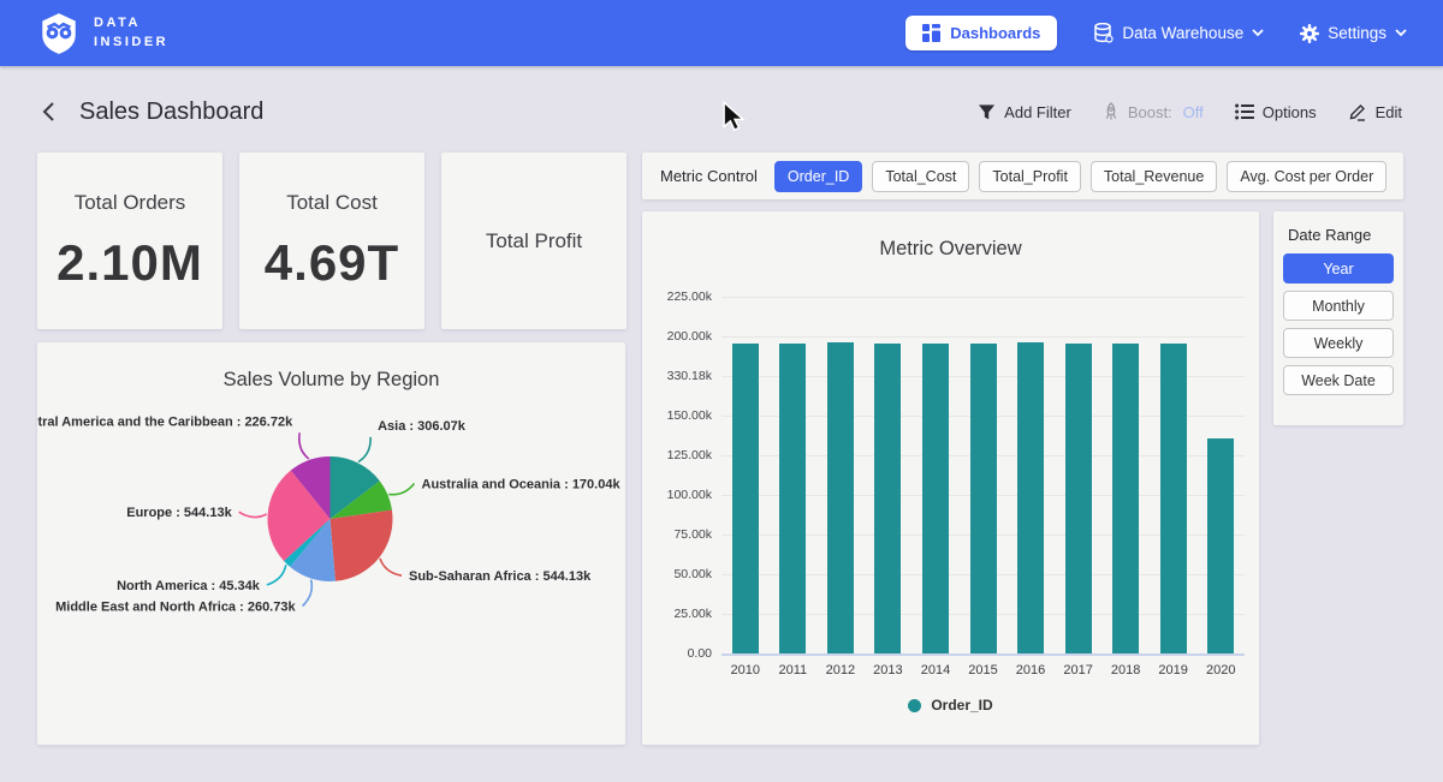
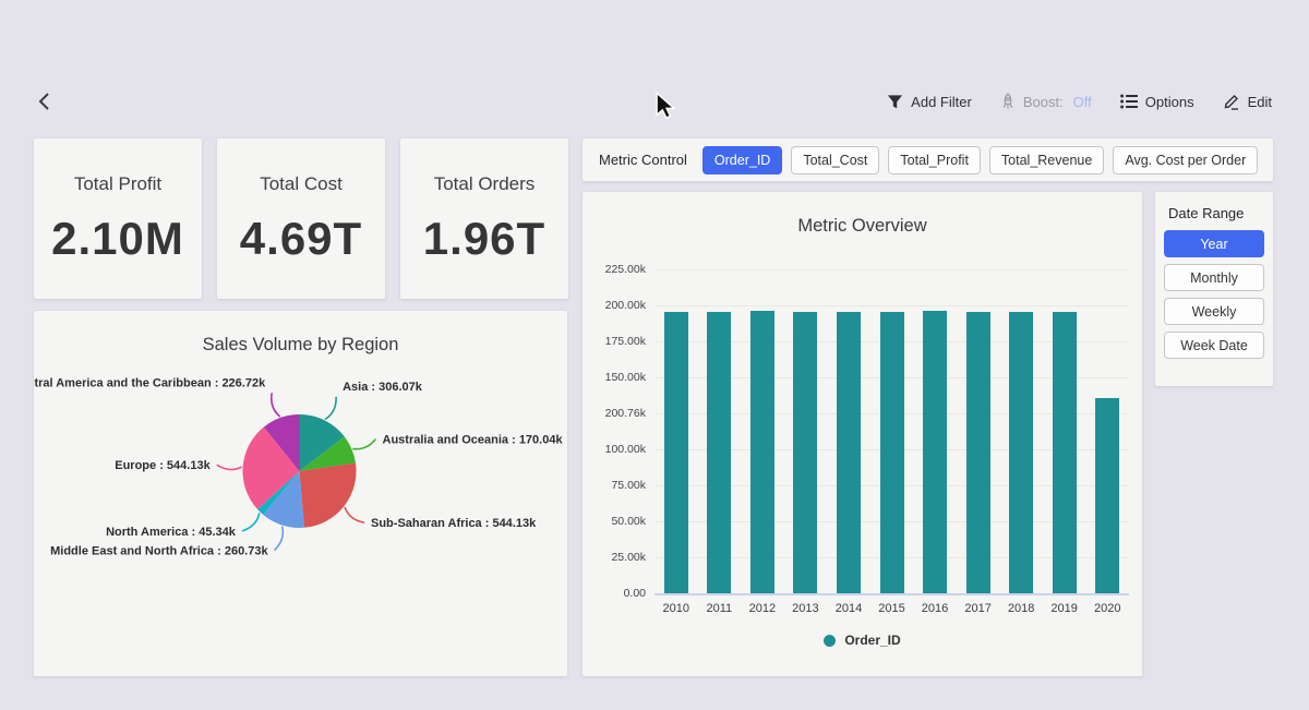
- DATA
- INSIDER
- Dashboards
- Data Warehouse
- Settings
- Sales Dashboard
  Add Filter
  Boost:
  Off
  Options
  Edit
- Total Orders
+ Total Profit
  2.10M
  Total Cost
  4.69T
- Total Profit
+ Total Orders
+ 1.96T
  Metric Control
  Order_ID
  Total_Cost
  Total_Profit
  Total_Revenue
  Avg. Cost per Order
  Metric Overview
  225.00k
  200.00k
- 330.18k
+ 175.00k
  150.00k
- 125.00k
+ 200.76k
  100.00k
  75.00k
  50.00k
  25.00k
  0.00
  2010
  2011
  2012
  2013
  2014
  2015
  2016
  2017
  2018
  2019
  2020
  Order_ID
  Date Range
  Year
  Monthly
  Weekly
  Week Date
  Sales Volume by Region
  Asia : 306.07k
  Australia and Oceania : 170.04k
  Sub-Saharan Africa : 544.13k
  Middle East and North Africa : 260.73k
  North America : 45.34k
  Europe : 544.13k
  tral America and the Caribbean : 226.72k
